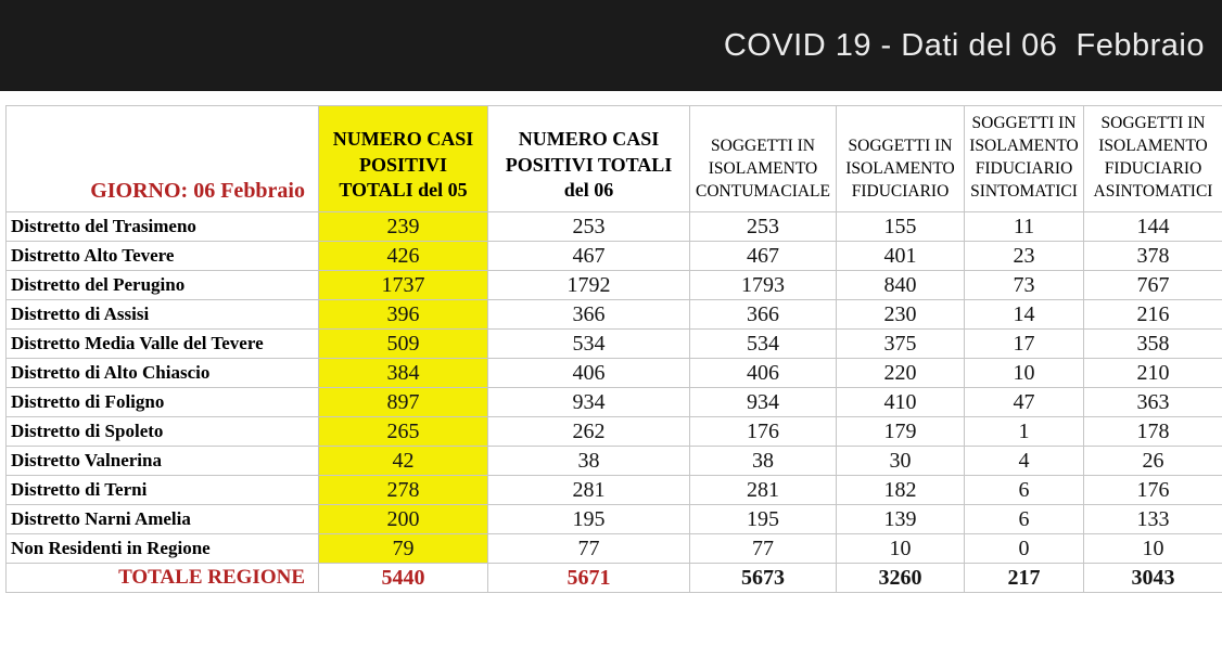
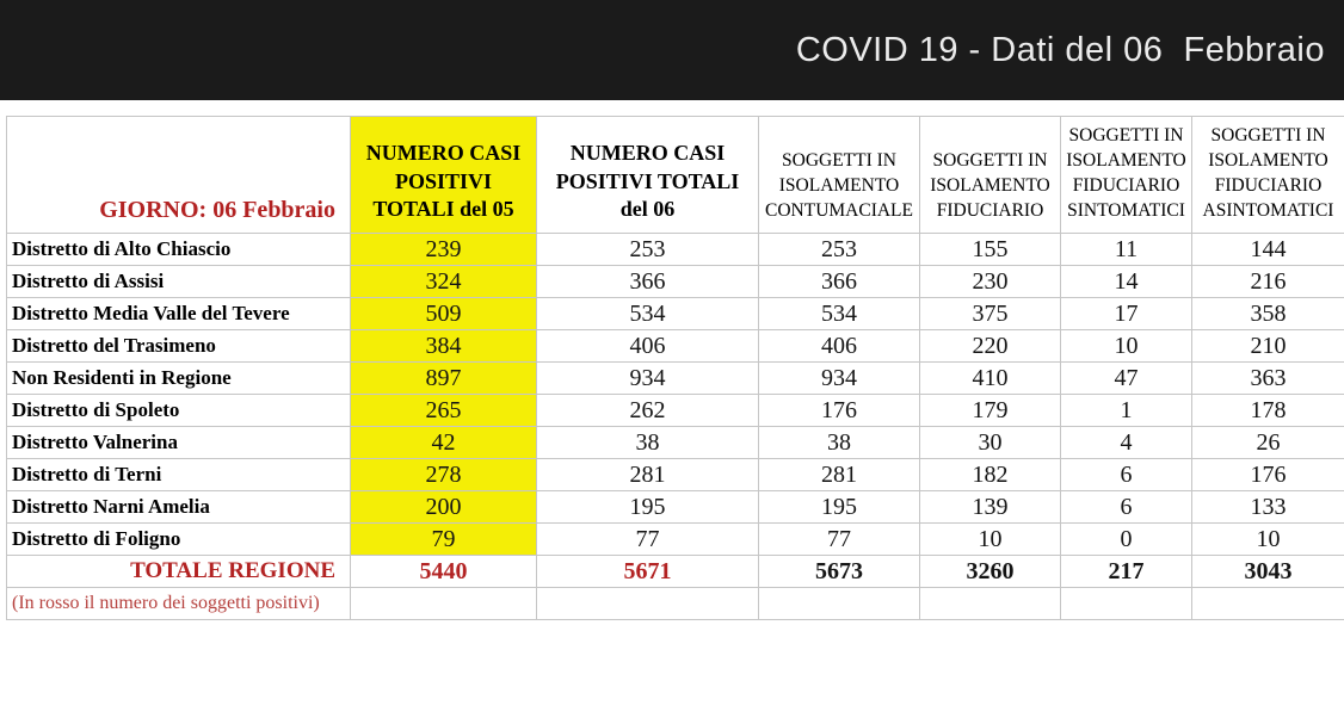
  COVID 19 - Dati del 06 Febbraio
  GIORNO: 06 Febbraio	NUMERO CASI POSITIVI TOTALI del 05	NUMERO CASI POSITIVI TOTALI del 06	SOGGETTI IN ISOLAMENTO CONTUMACIALE	SOGGETTI IN ISOLAMENTO FIDUCIARIO	SOGGETTI IN ISOLAMENTO FIDUCIARIO SINTOMATICI	SOGGETTI IN ISOLAMENTO FIDUCIARIO ASINTOMATICI
- Distretto del Trasimeno	239	253	253	155	11	144
+ Distretto di Alto Chiascio	239	253	253	155	11	144
- Distretto Alto Tevere	426	467	467	401	23	378
- Distretto del Perugino	1737	1792	1793	840	73	767
- Distretto di Assisi	396	366	366	230	14	216
+ Distretto di Assisi	324	366	366	230	14	216
  Distretto Media Valle del Tevere	509	534	534	375	17	358
- Distretto di Alto Chiascio	384	406	406	220	10	210
+ Distretto del Trasimeno	384	406	406	220	10	210
- Distretto di Foligno	897	934	934	410	47	363
+ Non Residenti in Regione	897	934	934	410	47	363
  Distretto di Spoleto	265	262	176	179	1	178
  Distretto Valnerina	42	38	38	30	4	26
  Distretto di Terni	278	281	281	182	6	176
  Distretto Narni Amelia	200	195	195	139	6	133
- Non Residenti in Regione	79	77	77	10	0	10
+ Distretto di Foligno	79	77	77	10	0	10
  TOTALE REGIONE	5440	5671	5673	3260	217	3043
+ (In rosso il numero dei soggetti positivi)
